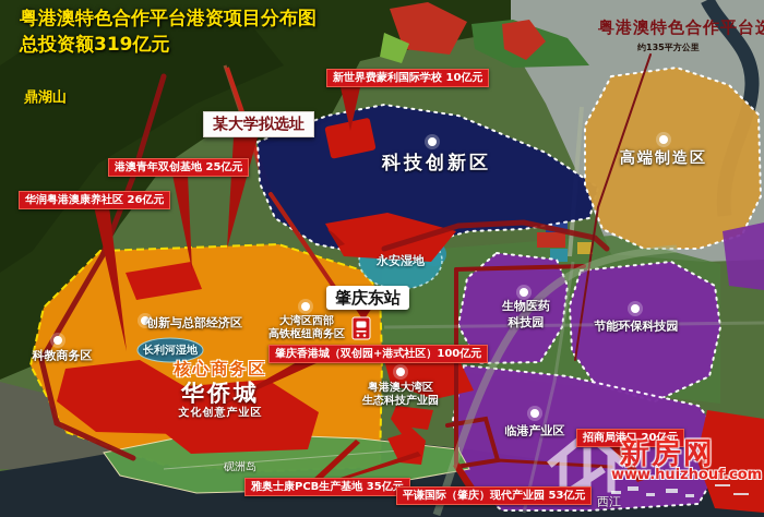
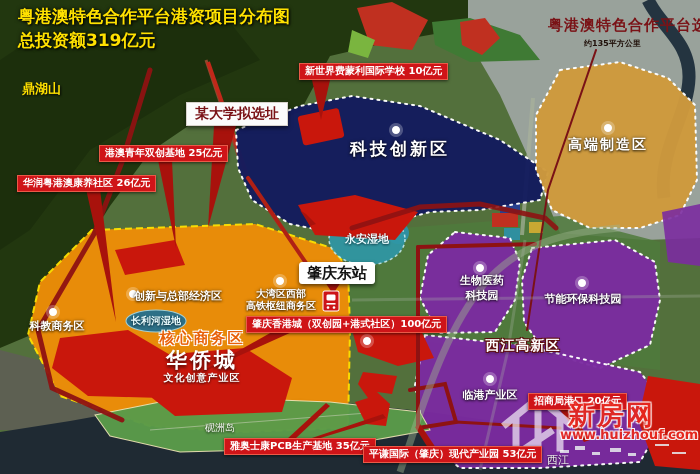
  粤港澳特色合作平台港资项目分布图
  总投资额319亿元
  鼎湖山
  粤港澳特色合作平台
  约135平方公里
  新世界费蒙利国际学校 10亿元
  港澳青年双创基地 25亿元
  华润粤港澳康养社区 26亿元
  肇庆香港城（双创园+港式社区）100亿元
  招商局港口 20亿元
  雅奥士康PCB生产基地 35亿
  平谦国际（肇庆）现代产业园 53亿元
  某大学拟选址
  肇庆东站
  科技创新区
  高端制造区
  生物医药
  科技园
  节能环保科技园
  临港产业区
+ 西江高新区
  创新与总部经济区
  科教商务区
  大湾区西部
  高铁枢纽商务区
- 粤港澳大湾区
- 生态科技产业园
  核心商务区
  华侨城
  文化创意产业区
  永安湿地
  长利河湿地
  砚洲岛
  西江
  新房网
  www.huizhouf.com
